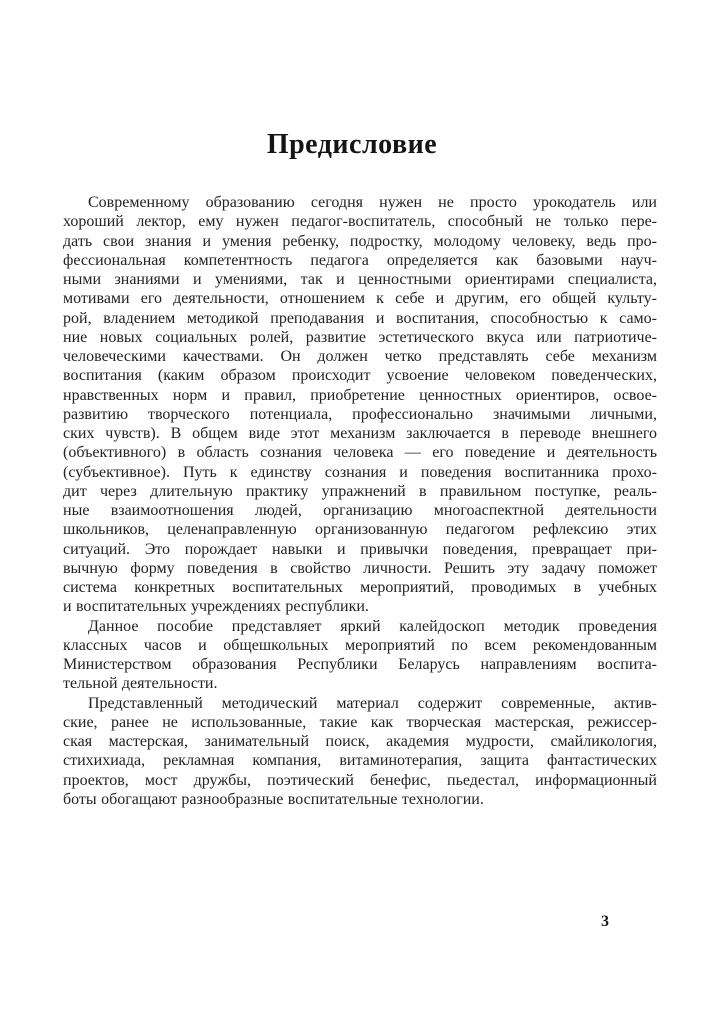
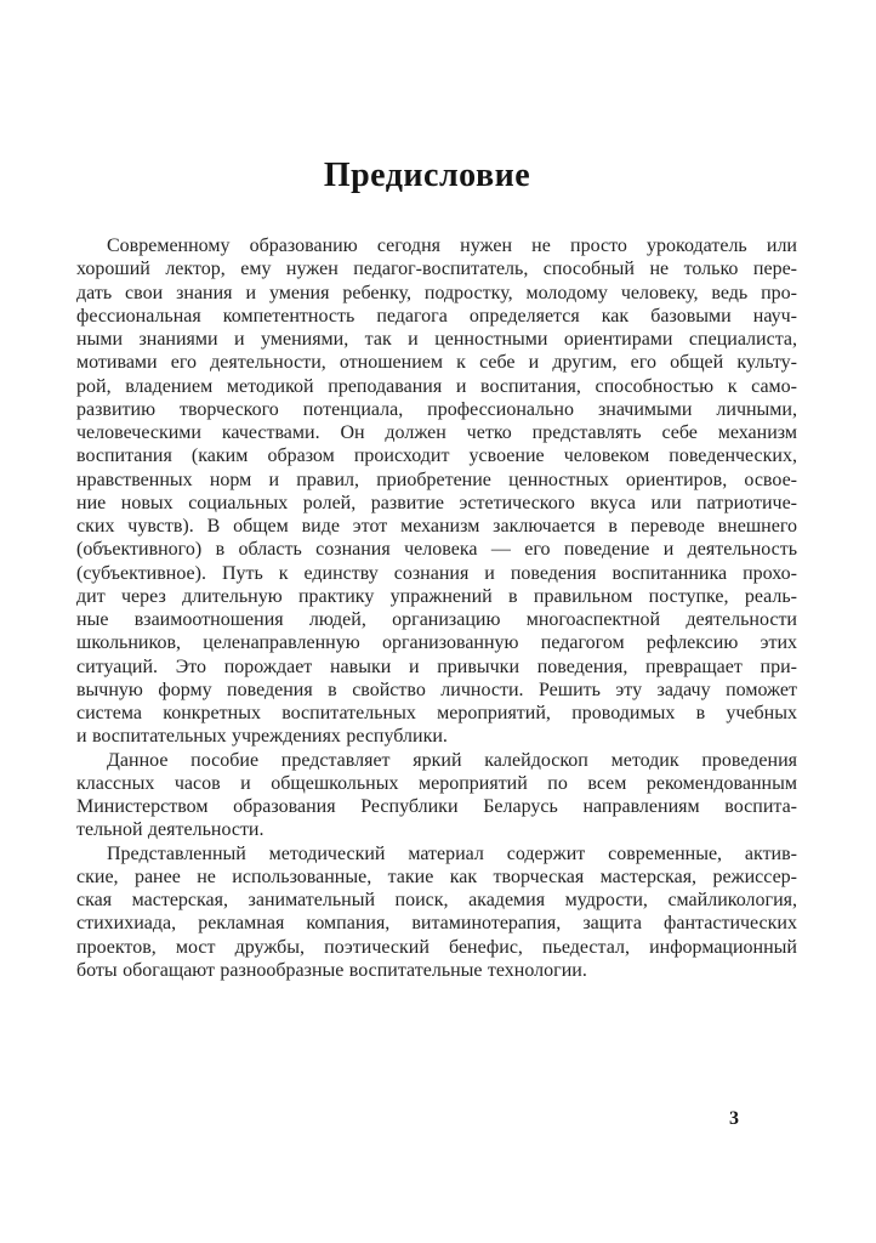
  Предисловие
  Современному образованию сегодня нужен не просто урокодатель или
  хороший лектор, ему нужен педагог-воспитатель, способный не только пере-
  дать свои знания и умения ребенку, подростку, молодому человеку, ведь про-
  фессиональная компетентность педагога определяется как базовыми науч-
  ными знаниями и умениями, так и ценностными ориентирами специалиста,
  мотивами его деятельности, отношением к себе и другим, его общей культу-
  рой, владением методикой преподавания и воспитания, способностью к само-
- ние новых социальных ролей, развитие эстетического вкуса или патриотиче-
+ развитию творческого потенциала, профессионально значимыми личными,
  человеческими качествами. Он должен четко представлять себе механизм
  воспитания (каким образом происходит усвоение человеком поведенческих,
  нравственных норм и правил, приобретение ценностных ориентиров, освое-
- развитию творческого потенциала, профессионально значимыми личными,
+ ние новых социальных ролей, развитие эстетического вкуса или патриотиче-
  ских чувств). В общем виде этот механизм заключается в переводе внешнего
  (объективного) в область сознания человека — его поведение и деятельность
  (субъективное). Путь к единству сознания и поведения воспитанника прохо-
  дит через длительную практику упражнений в правильном поступке, реаль-
  ные взаимоотношения людей, организацию многоаспектной деятельности
  школьников, целенаправленную организованную педагогом рефлексию этих
  ситуаций. Это порождает навыки и привычки поведения, превращает при-
  вычную форму поведения в свойство личности. Решить эту задачу поможет
  система конкретных воспитательных мероприятий, проводимых в учебных
  и воспитательных учреждениях республики.
  Данное пособие представляет яркий калейдоскоп методик проведения
  классных часов и общешкольных мероприятий по всем рекомендованным
  Министерством образования Республики Беларусь направлениям воспита-
  тельной деятельности.
  Представленный методический материал содержит современные, актив-
  ские, ранее не использованные, такие как творческая мастерская, режиссер-
  ская мастерская, занимательный поиск, академия мудрости, смайликология,
  стихихиада, рекламная компания, витаминотерапия, защита фантастических
  проектов, мост дружбы, поэтический бенефис, пьедестал, информационный
  боты обогащают разнообразные воспитательные технологии.
  3
